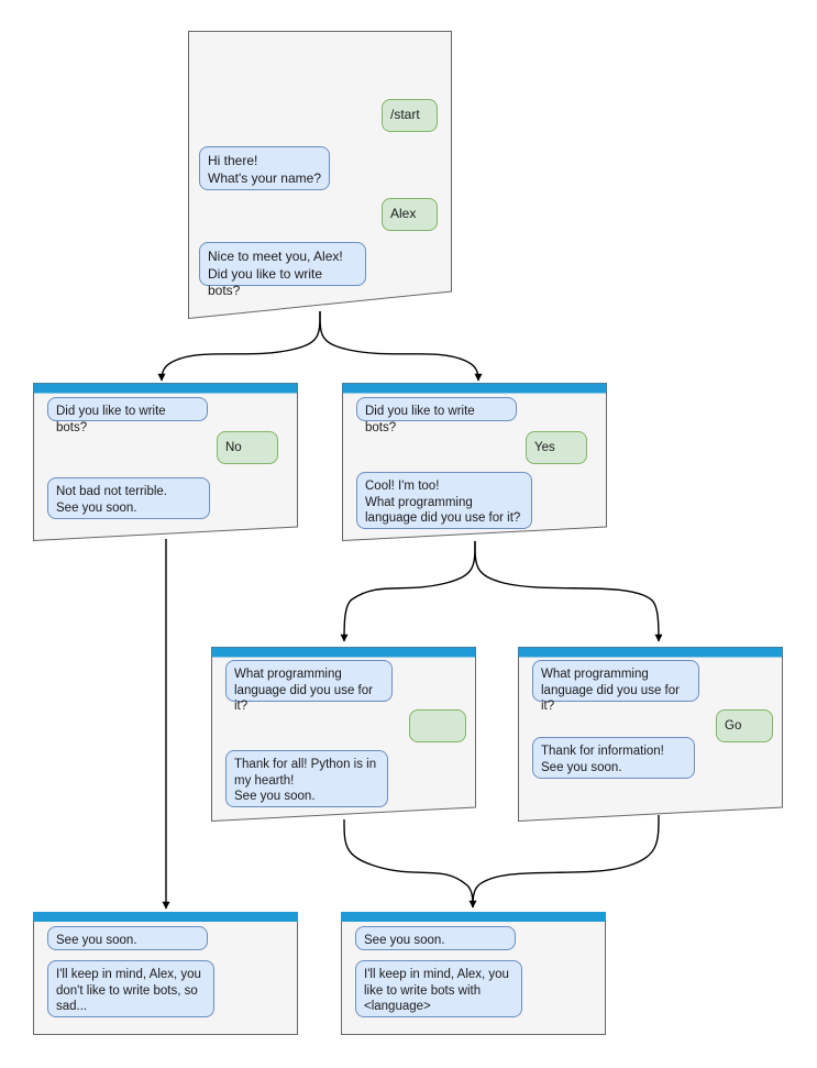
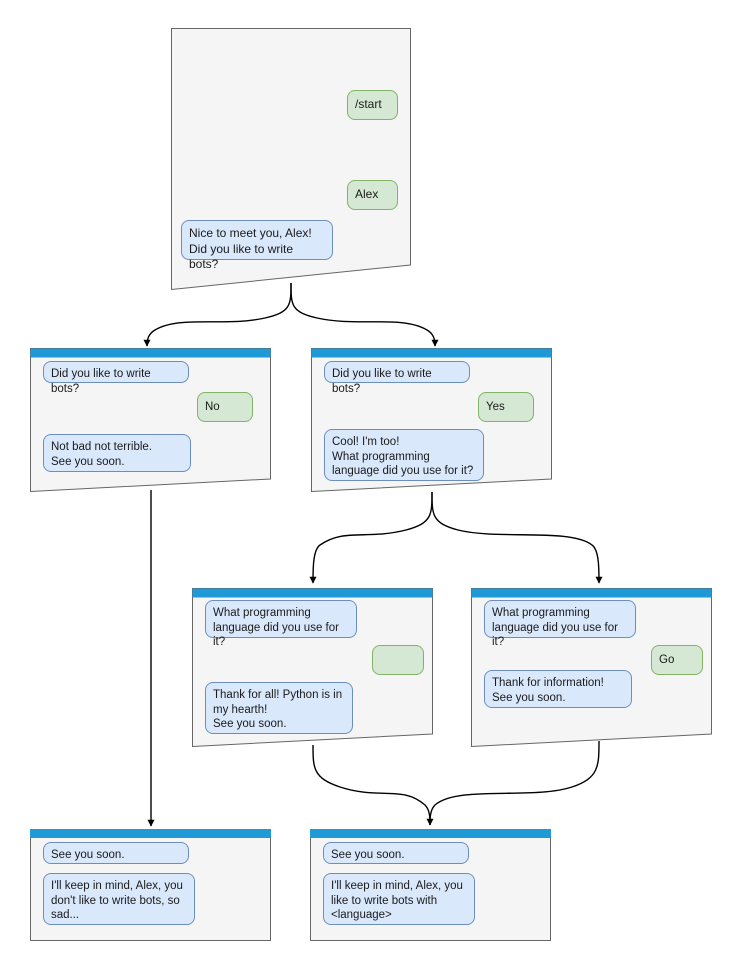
  /start
- Hi there!
- What's your name?
  Alex
  Nice to meet you, Alex!
  Did you like to write bots?
  Did you like to write bots?
  No
  Not bad not terrible.
  See you soon.
  Did you like to write bots?
  Yes
  Cool! I'm too!
  What programming
  language did you use for it?
  What programming
  language did you use for it?
  Thank for all! Python is in
  my hearth!
  See you soon.
  What programming
  language did you use for it?
  Go
  Thank for information!
  See you soon.
  See you soon.
  I'll keep in mind, Alex, you
  don't like to write bots, so
  sad...
  See you soon.
  I'll keep in mind, Alex, you
  like to write bots with
  <language>
